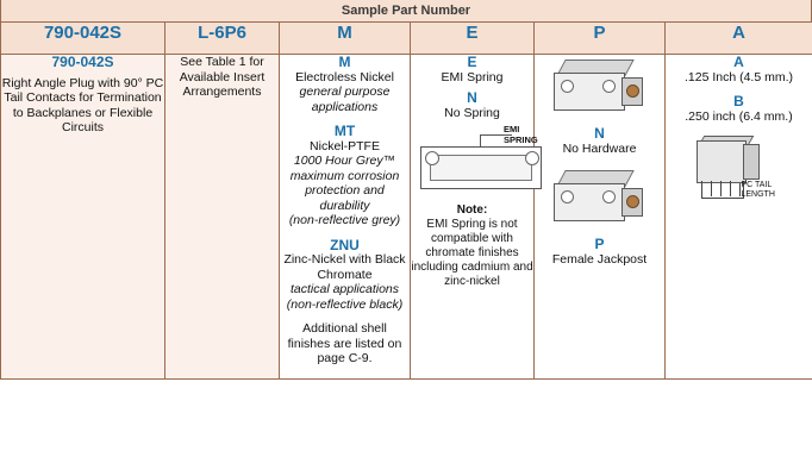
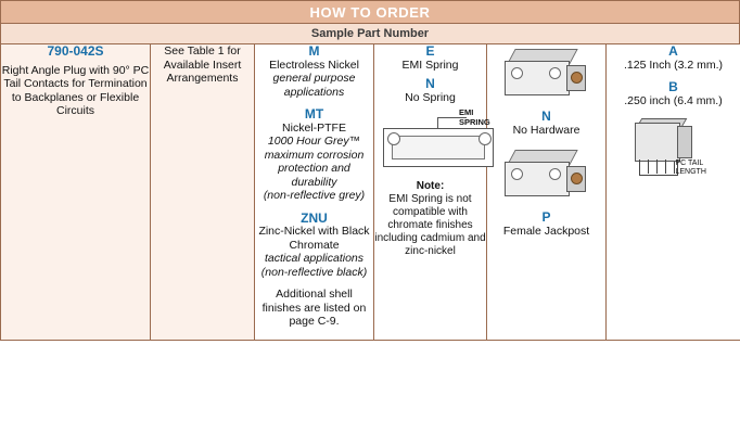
+ HOW TO ORDER
  Sample Part Number
- 790-042S	L-6P6	M	E	P	A
- 790-042S Right Angle Plug with 90° PC Tail Contacts for Termination to Backplanes or Flexible Circuits	See Table 1 for Available Insert Arrangements	M Electroless Nickel general purpose applications MT Nickel-PTFE 1000 Hour Grey™ maximum corrosion protection and durability (non-reflective grey) ZNU Zinc-Nickel with Black Chromate tactical applications (non-reflective black) Additional shell finishes are listed on page C-9.	E EMI Spring N No Spring EMI SPRING Note: EMI Spring is not compatible with chromate finishes including cadmium and zinc-nickel	N No Hardware P Female Jackpost	A .125 Inch (4.5 mm.) B .250 inch (6.4 mm.)
+ 790-042S Right Angle Plug with 90° PC Tail Contacts for Termination to Backplanes or Flexible Circuits	See Table 1 for Available Insert Arrangements	M Electroless Nickel general purpose applications MT Nickel-PTFE 1000 Hour Grey™ maximum corrosion protection and durability (non-reflective grey) ZNU Zinc-Nickel with Black Chromate tactical applications (non-reflective black) Additional shell finishes are listed on page C-9.	E EMI Spring N No Spring EMI SPRING Note: EMI Spring is not compatible with chromate finishes including cadmium and zinc-nickel	N No Hardware P Female Jackpost	A .125 Inch (3.2 mm.) B .250 inch (6.4 mm.)
